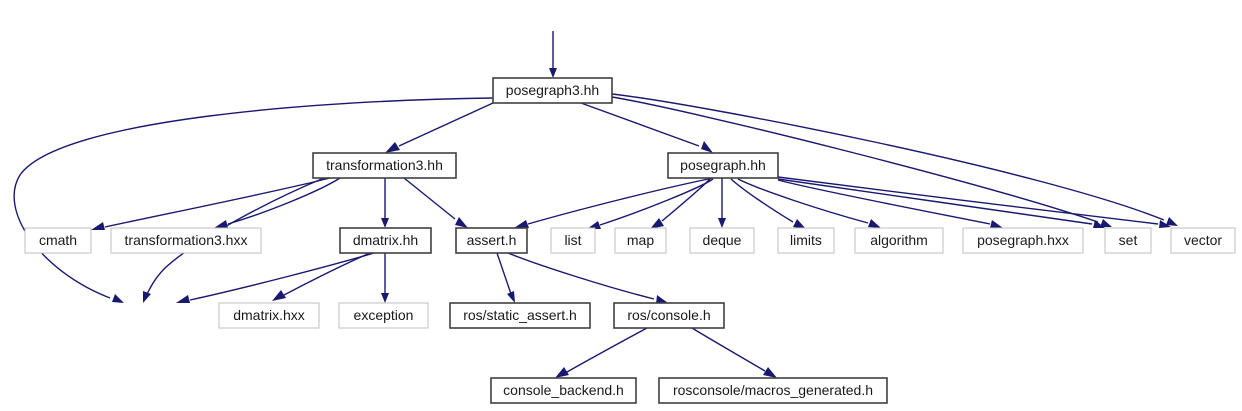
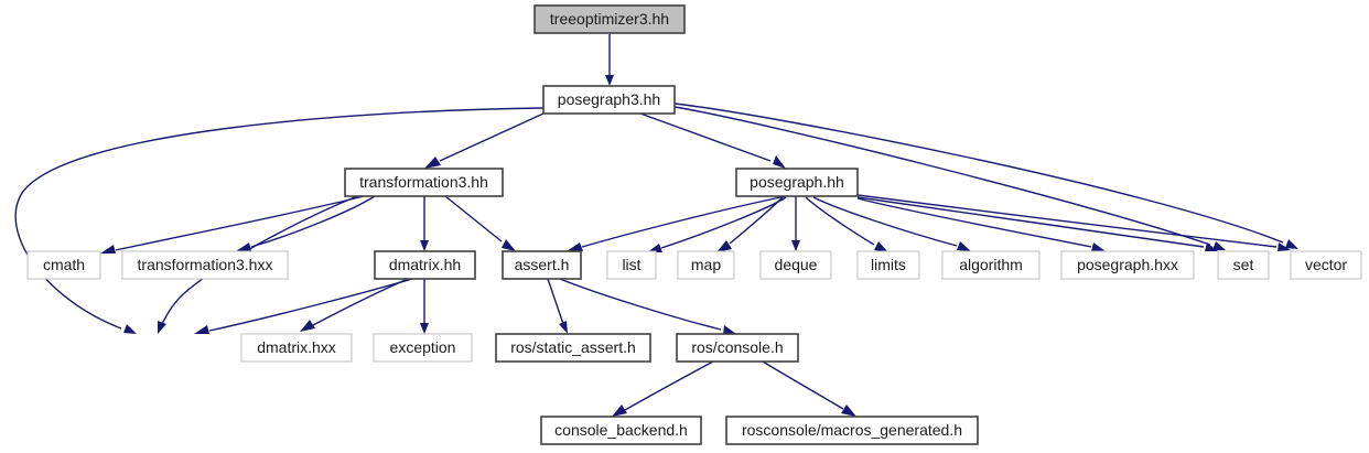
+ treeoptimizer3.hh
  posegraph3.hh
  transformation3.hh
  posegraph.hh
  cmath
  transformation3.hxx
  dmatrix.hh
  assert.h
  list
  map
  deque
  limits
  algorithm
  posegraph.hxx
  set
  vector
  dmatrix.hxx
  exception
  ros/static_assert.h
  ros/console.h
  console_backend.h
  rosconsole/macros_generated.h
